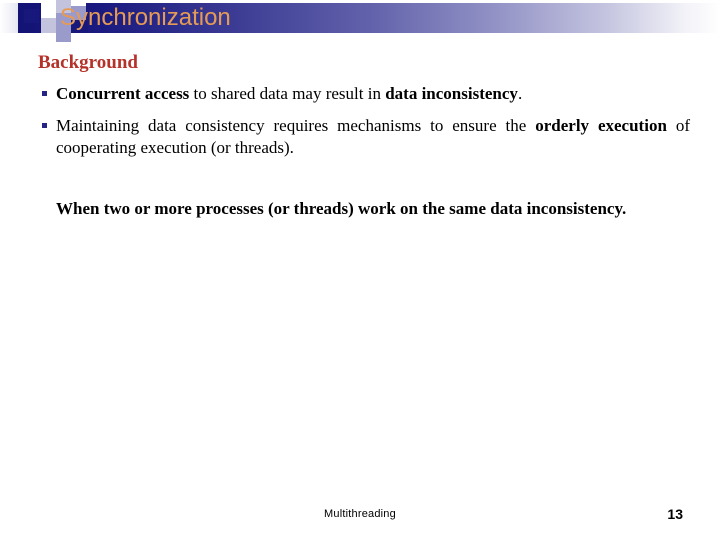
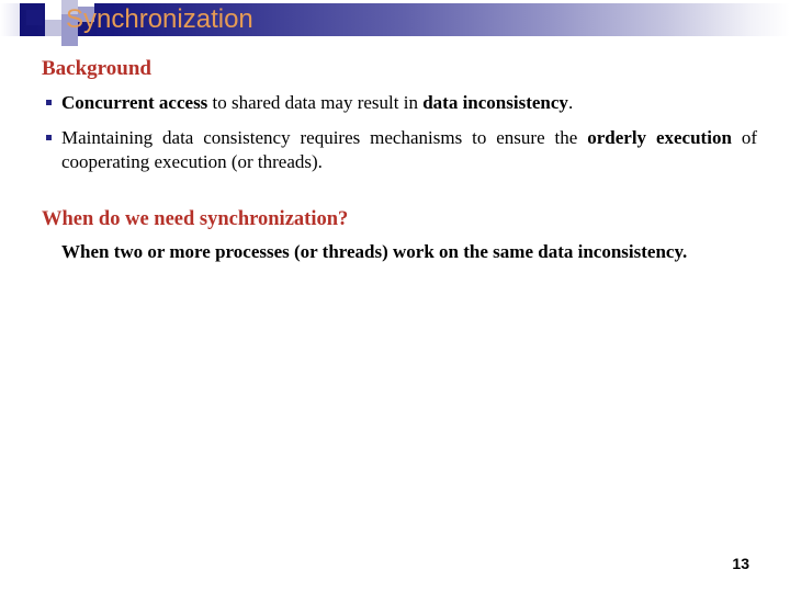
  Synchronization
  Background
  Concurrent access to shared data may result in data inconsistency.
  Maintaining data consistency requires mechanisms to ensure the orderly execution of cooperating execution (or threads).
+ When do we need synchronization?
  When two or more processes (or threads) work on the same data inconsistency.
- Multithreading
  13
